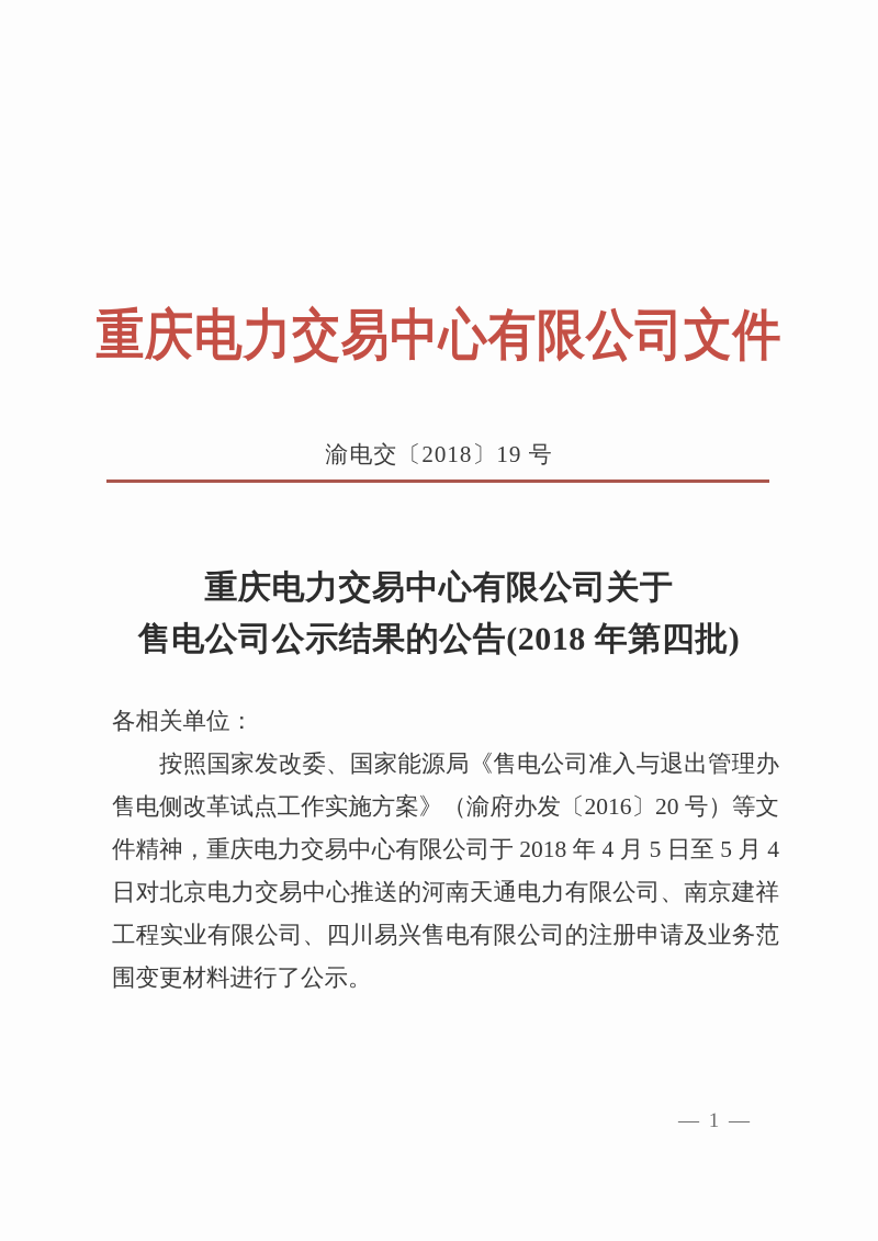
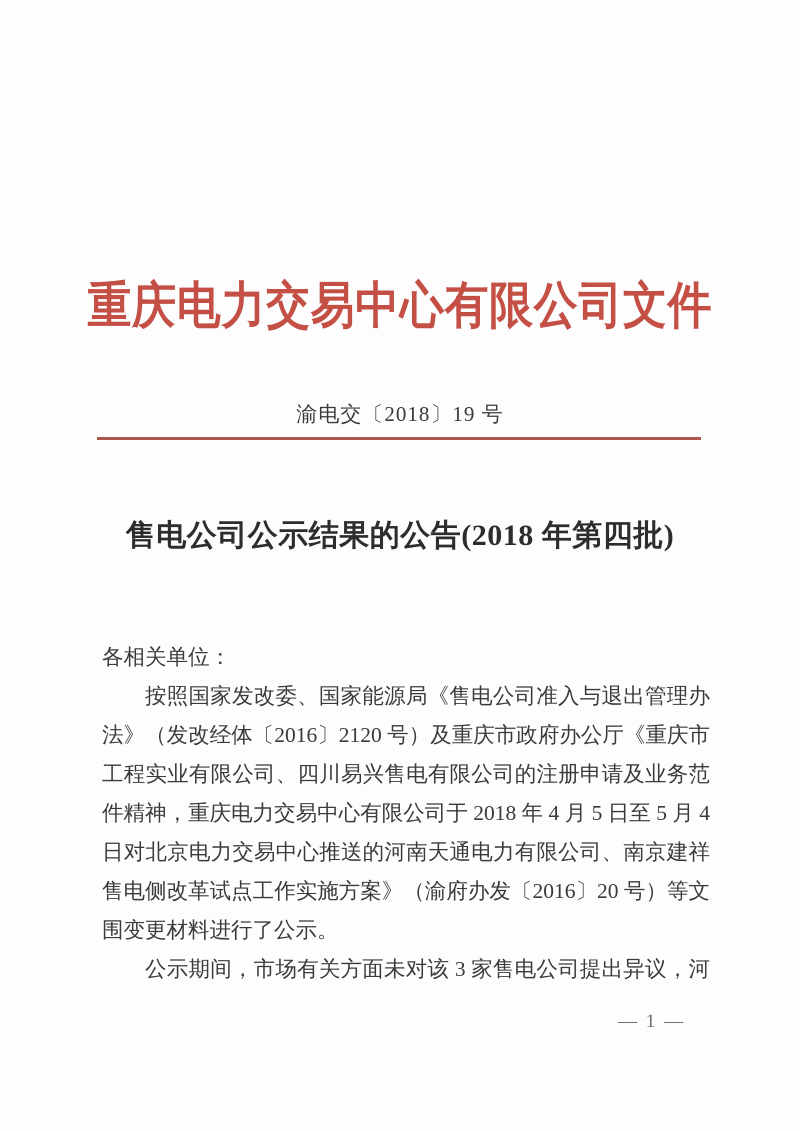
  重庆电力交易中心有限公司文件
  渝电交〔2018〕19 号
- 重庆电力交易中心有限公司关于
  售电公司公示结果的公告(2018 年第四批)
  各相关单位：
  按照国家发改委、国家能源局《售电公司准入与退出管理办
+ 法》（发改经体〔2016〕2120 号）及重庆市政府办公厅《重庆市
- 售电侧改革试点工作实施方案》（渝府办发〔2016〕20 号）等文
+ 工程实业有限公司、四川易兴售电有限公司的注册申请及业务范
  件精神，重庆电力交易中心有限公司于 2018 年 4 月 5 日至 5 月 4
  日对北京电力交易中心推送的河南天通电力有限公司、南京建祥
- 工程实业有限公司、四川易兴售电有限公司的注册申请及业务范
+ 售电侧改革试点工作实施方案》（渝府办发〔2016〕20 号）等文
  围变更材料进行了公示。
+ 公示期间，市场有关方面未对该 3 家售电公司提出异议，河
  — 1 —
